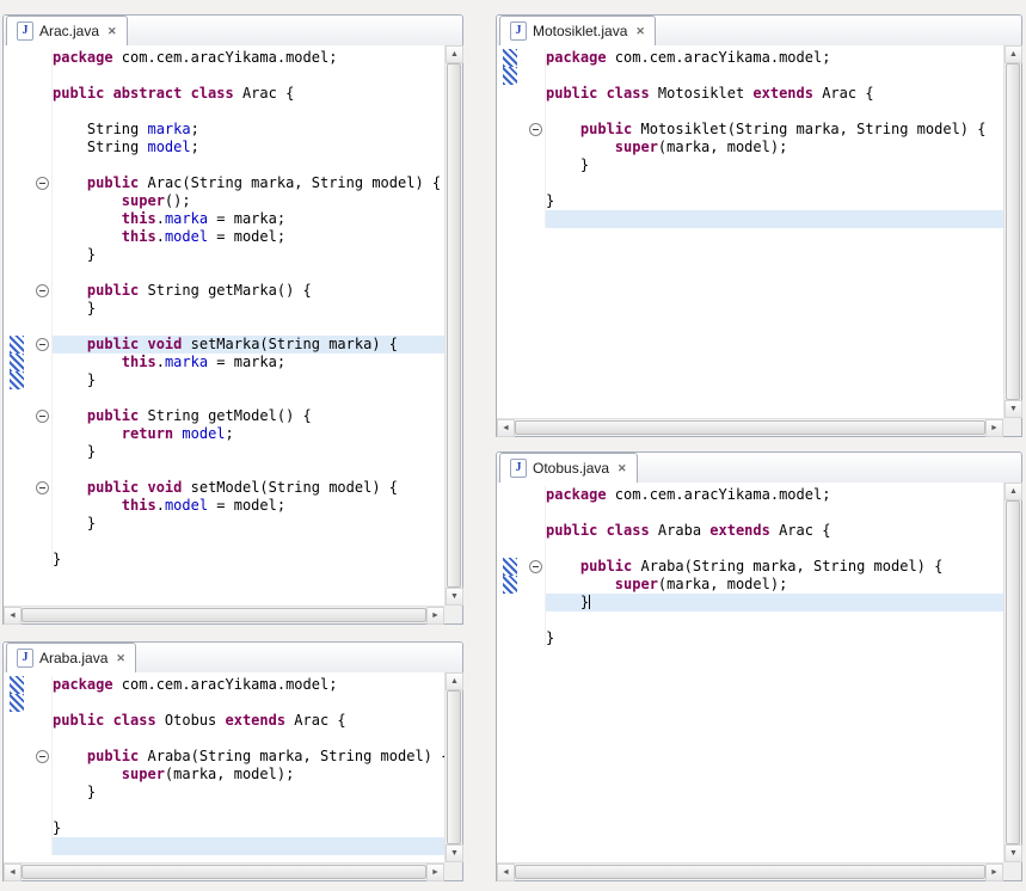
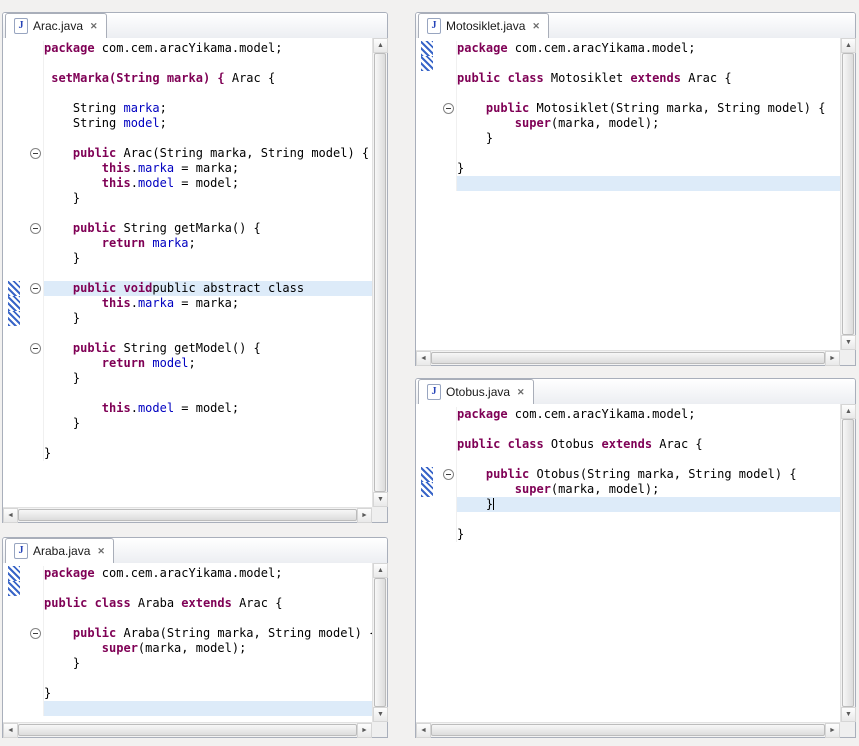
  J
  Arac.java
  ✕
  package com.cem.aracYikama.model;
- public abstract class Arac {
+ setMarka(String marka) { Arac {
  String marka;
  String model;
  public Arac(String marka, String model) {
- super();
  this.marka = marka;
  this.model = model;
  }
  public String getMarka() {
+ return marka;
  }
- public void setMarka(String marka) {
+ public voidpublic abstract class
  this.marka = marka;
  }
  public String getModel() {
  return model;
  }
- public void setModel(String model) {
  this.model = model;
  }
  }
  J
  Motosiklet.java
  ✕
  package com.cem.aracYikama.model;
  public class Motosiklet extends Arac {
  public Motosiklet(String marka, String model) {
  super(marka, model);
  }
  }
  J
  Otobus.java
  ✕
  package com.cem.aracYikama.model;
- public class Araba extends Arac {
+ public class Otobus extends Arac {
- public Araba(String marka, String model) {
+ public Otobus(String marka, String model) {
  super(marka, model);
  }
  }
  J
  Araba.java
  ✕
  package com.cem.aracYikama.model;
- public class Otobus extends Arac {
+ public class Araba extends Arac {
  public Araba(String marka, String model)
  super(marka, model);
  }
  }
